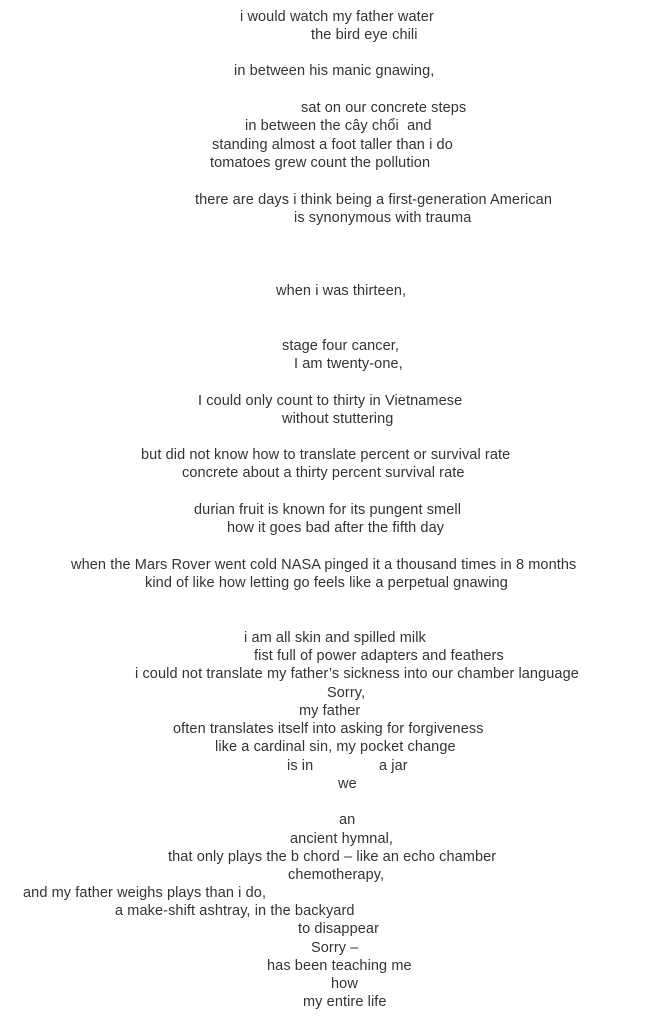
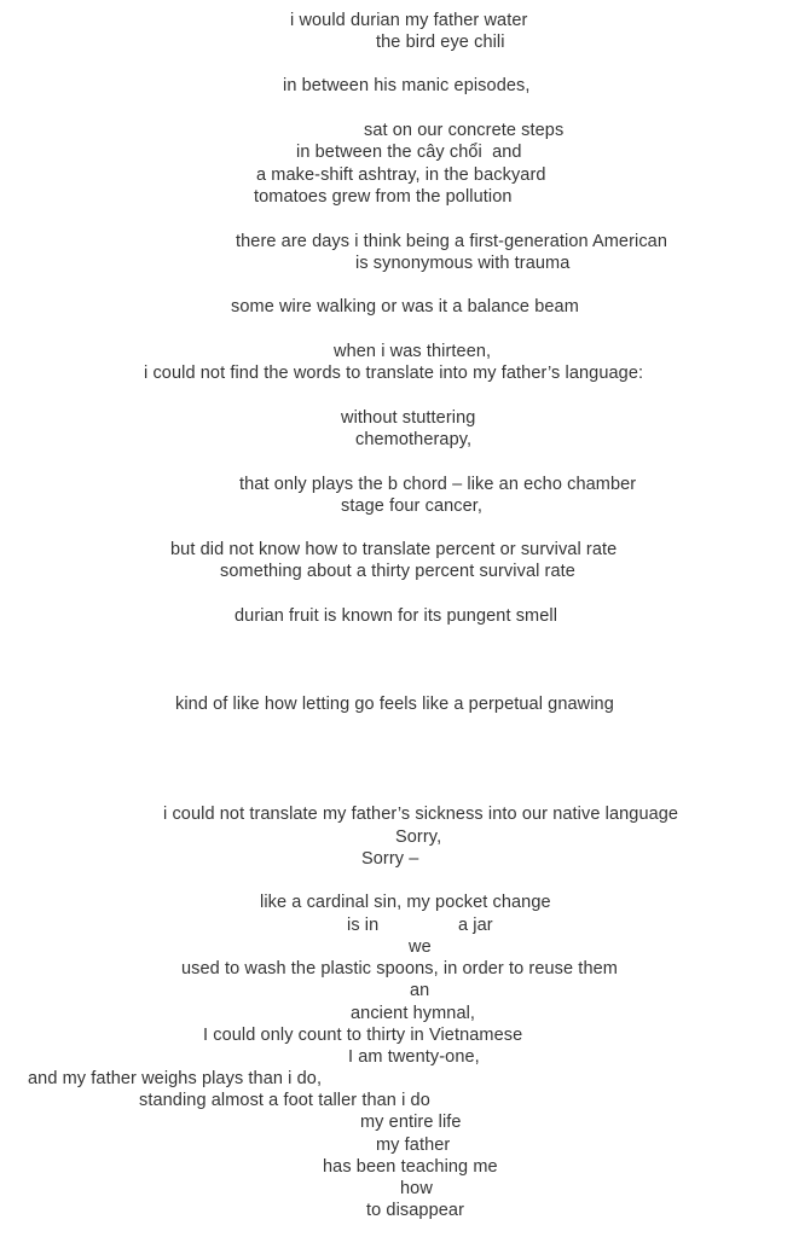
- i would watch my father water
+ i would durian my father water
  the bird eye chili
- in between his manic gnawing,
+ in between his manic episodes,
  sat on our concrete steps
  in between the cây chổi and
- standing almost a foot taller than i do
+ a make-shift ashtray, in the backyard
- tomatoes grew count the pollution
+ tomatoes grew from the pollution
  there are days i think being a first-generation American
  is synonymous with trauma
+ some wire walking or was it a balance beam
  when i was thirteen,
+ i could not find the words to translate into my father’s language:
- stage four cancer,
+ without stuttering
- I am twenty-one,
+ chemotherapy,
- I could only count to thirty in Vietnamese
+ that only plays the b chord – like an echo chamber
- without stuttering
+ stage four cancer,
  but did not know how to translate percent or survival rate
- concrete about a thirty percent survival rate
+ something about a thirty percent survival rate
  durian fruit is known for its pungent smell
- how it goes bad after the fifth day
- when the Mars Rover went cold NASA pinged it a thousand times in 8 months
  kind of like how letting go feels like a perpetual gnawing
- i am all skin and spilled milk
- fist full of power adapters and feathers
- i could not translate my father’s sickness into our chamber language
+ i could not translate my father’s sickness into our native language
  Sorry,
- my father
+ Sorry –
- often translates itself into asking for forgiveness
  like a cardinal sin, my pocket change
  is in
  a jar
  we
+ used to wash the plastic spoons, in order to reuse them
  an
  ancient hymnal,
- that only plays the b chord – like an echo chamber
+ I could only count to thirty in Vietnamese
- chemotherapy,
+ I am twenty-one,
  and my father weighs plays than i do,
- a make-shift ashtray, in the backyard
+ standing almost a foot taller than i do
- to disappear
+ my entire life
- Sorry –
+ my father
  has been teaching me
  how
- my entire life
+ to disappear
